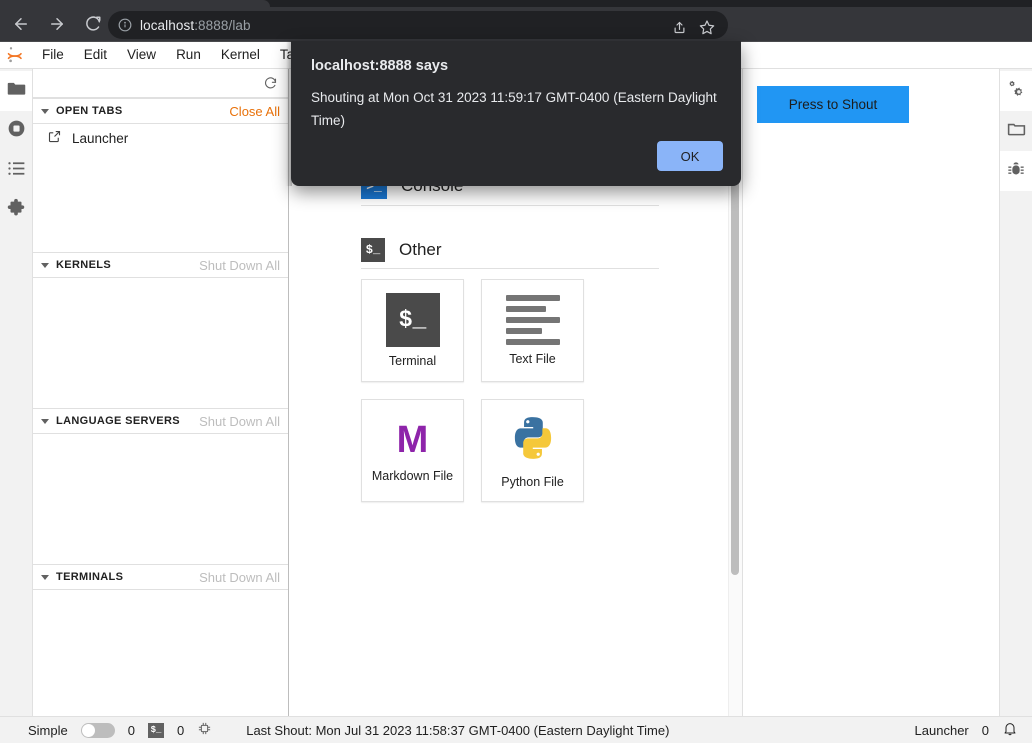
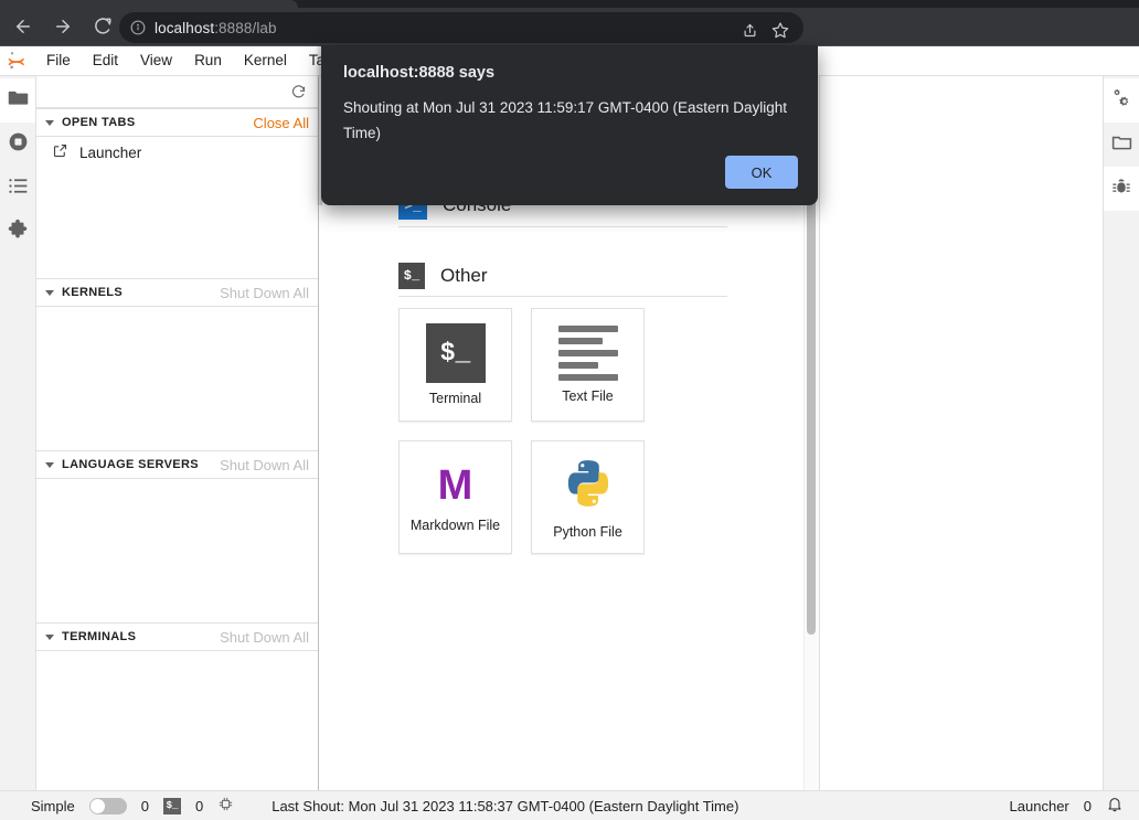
  localhost:8888/lab
  File
  Edit
  View
  Run
  Kernel
  OPEN TABS
  Close All
  Launcher
  KERNELS
  Shut Down All
  LANGUAGE SERVERS
  Shut Down All
  TERMINALS
  Shut Down All
  >_
  $_
  Other
  $_
  Terminal
  Text File
  M
  Markdown File
  Python File
- Press to Shout
  Simple
  0
  $_
  0
  Last Shout: Mon Jul 31 2023 11:58:37 GMT-0400 (Eastern Daylight Time)
  Launcher
  0
  localhost:8888 says
- Shouting at Mon Oct 31 2023 11:59:17 GMT-0400 (Eastern Daylight Time)
+ Shouting at Mon Jul 31 2023 11:59:17 GMT-0400 (Eastern Daylight Time)
  OK
